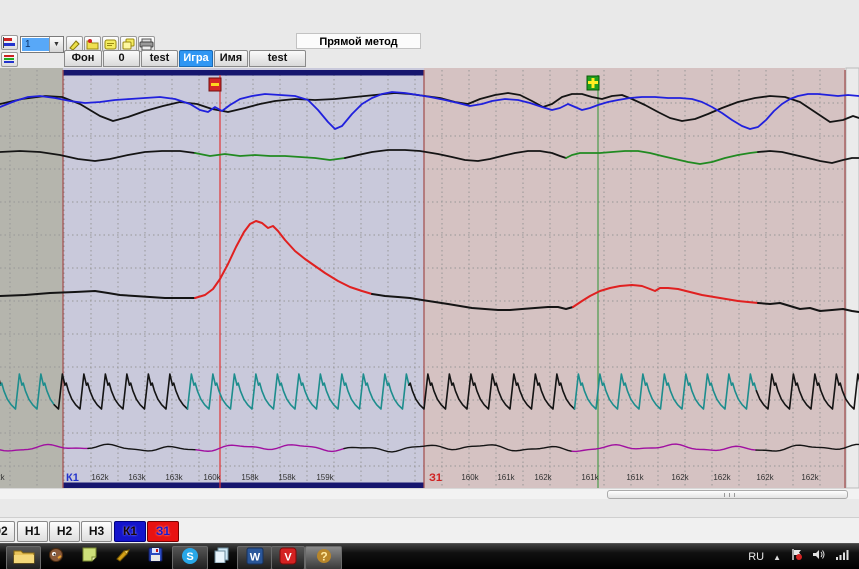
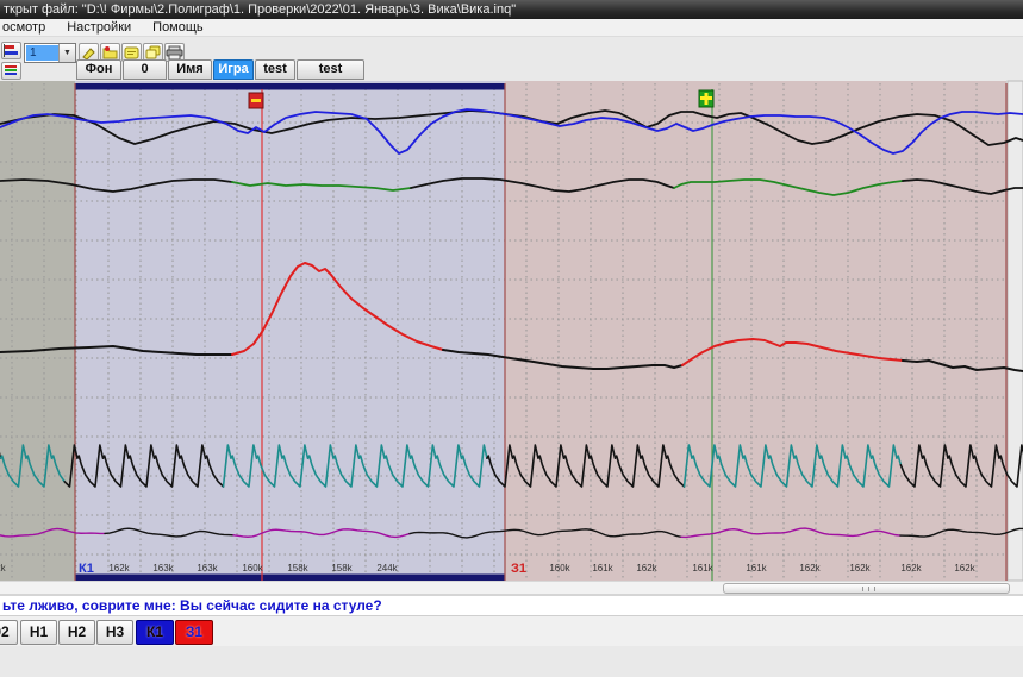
+ ткрыт файл: "D:\! Фирмы\2.Полиграф\1. Проверки\2022\01. Январь\3. Вика\Вика.inq"
+ осмотр Настройки Помощь
  1
- Прямой метод
  Фон
  0
- test
+ Имя
  Игра
- Имя
+ test
  162k
  163k
  163k
  160k
  158k
  158k
- 159k
+ 244k
  160k
  161k
  162k
  161k
  161k
  162k
  162k
  162k
  162k
  К1
  З1
+ ьте лживо, соврите мне: Вы сейчас сидите на стуле?
  Н1
  Н2
  Н3
  К1
  З1
- S
- W
- V
- ?
- RU
- ▲
